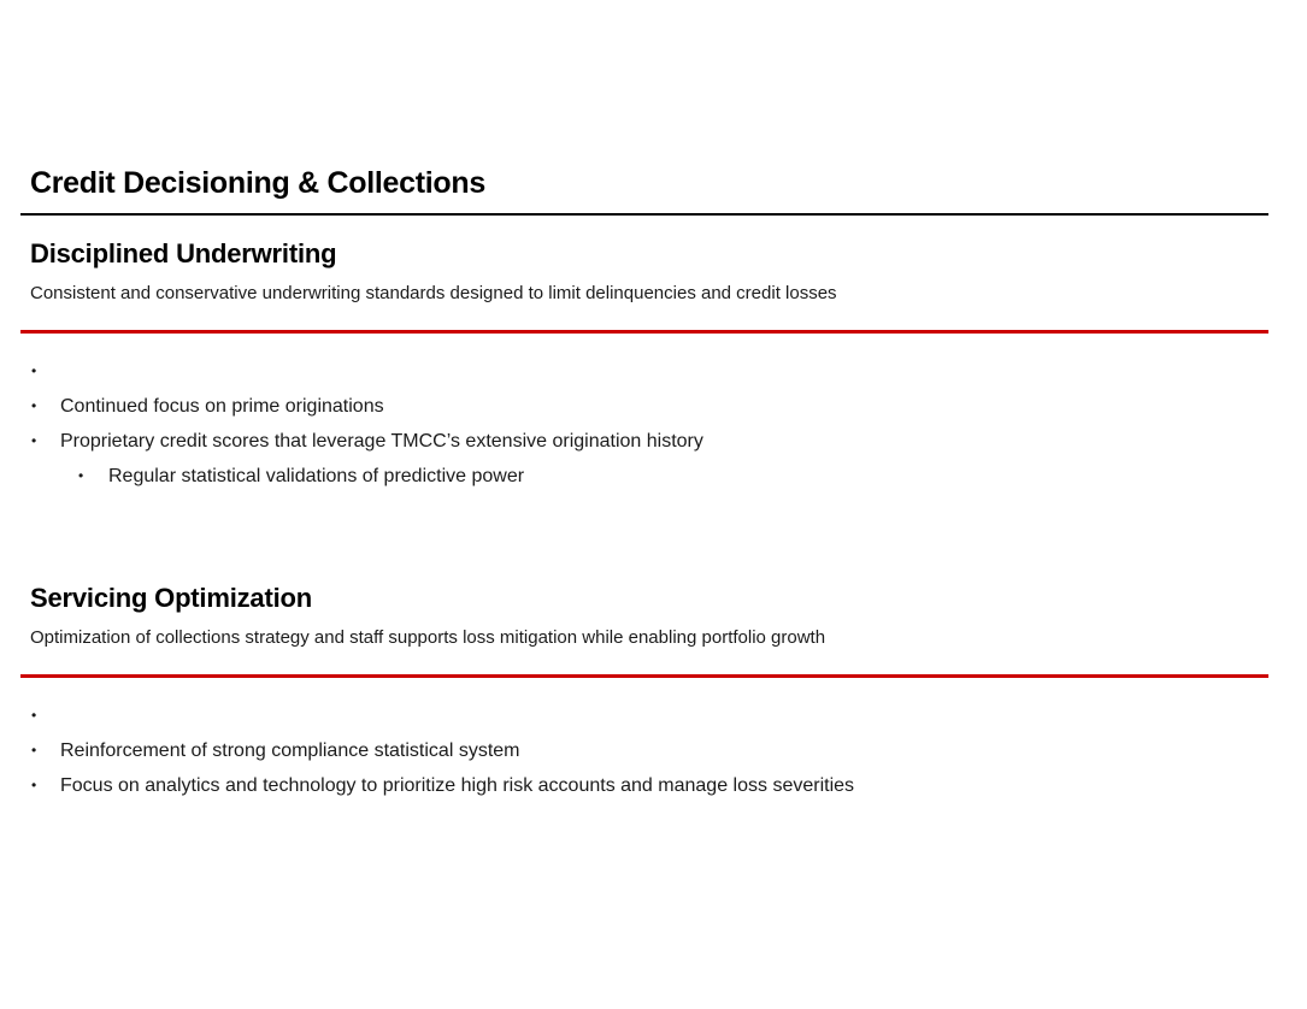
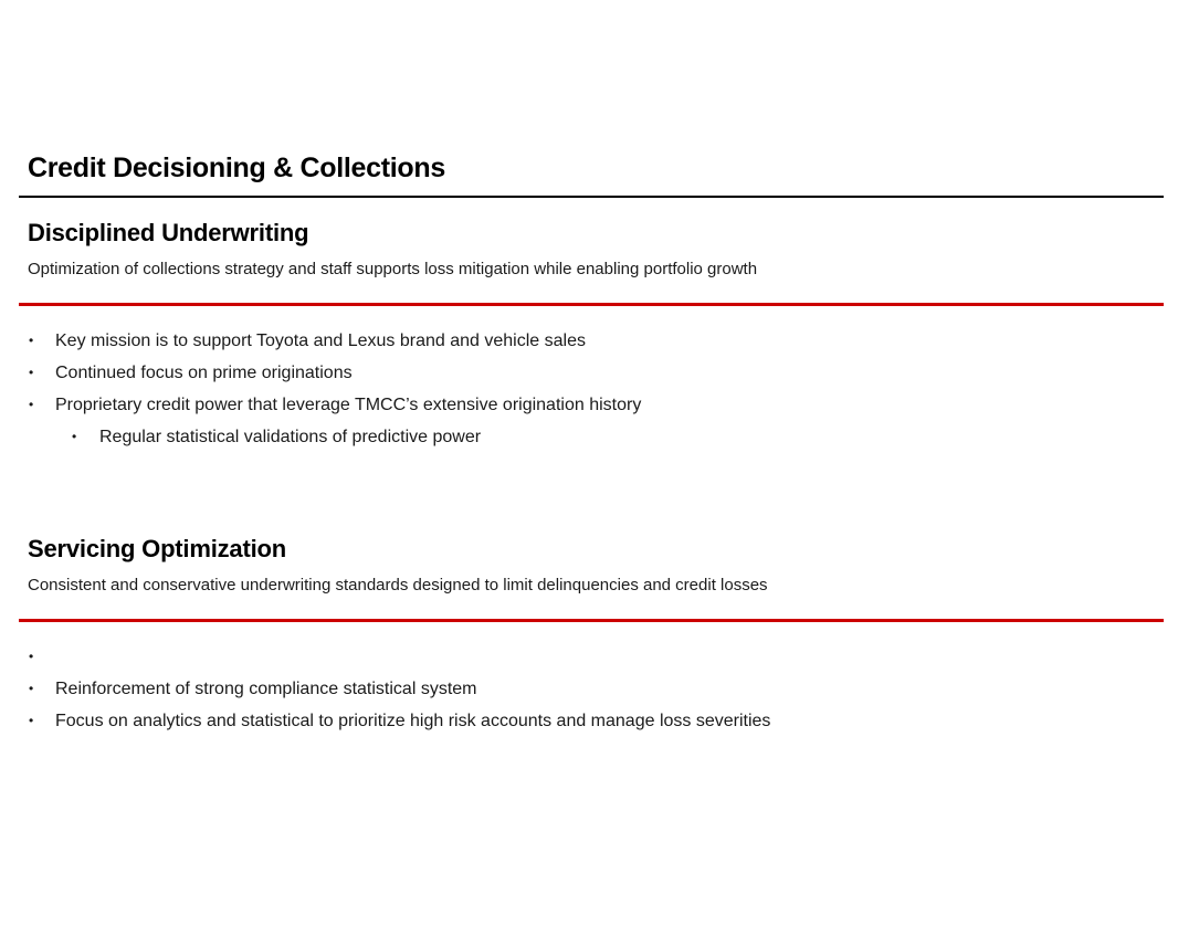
  Credit Decisioning & Collections
  Disciplined Underwriting
- Consistent and conservative underwriting standards designed to limit delinquencies and credit losses
+ Optimization of collections strategy and staff supports loss mitigation while enabling portfolio growth
  •
+ Key mission is to support Toyota and Lexus brand and vehicle sales
  •
  Continued focus on prime originations
  •
- Proprietary credit scores that leverage TMCC’s extensive origination history
+ Proprietary credit power that leverage TMCC’s extensive origination history
  •
  Regular statistical validations of predictive power
  Servicing Optimization
- Optimization of collections strategy and staff supports loss mitigation while enabling portfolio growth
+ Consistent and conservative underwriting standards designed to limit delinquencies and credit losses
  •
  •
  Reinforcement of strong compliance statistical system
  •
- Focus on analytics and technology to prioritize high risk accounts and manage loss severities
+ Focus on analytics and statistical to prioritize high risk accounts and manage loss severities
